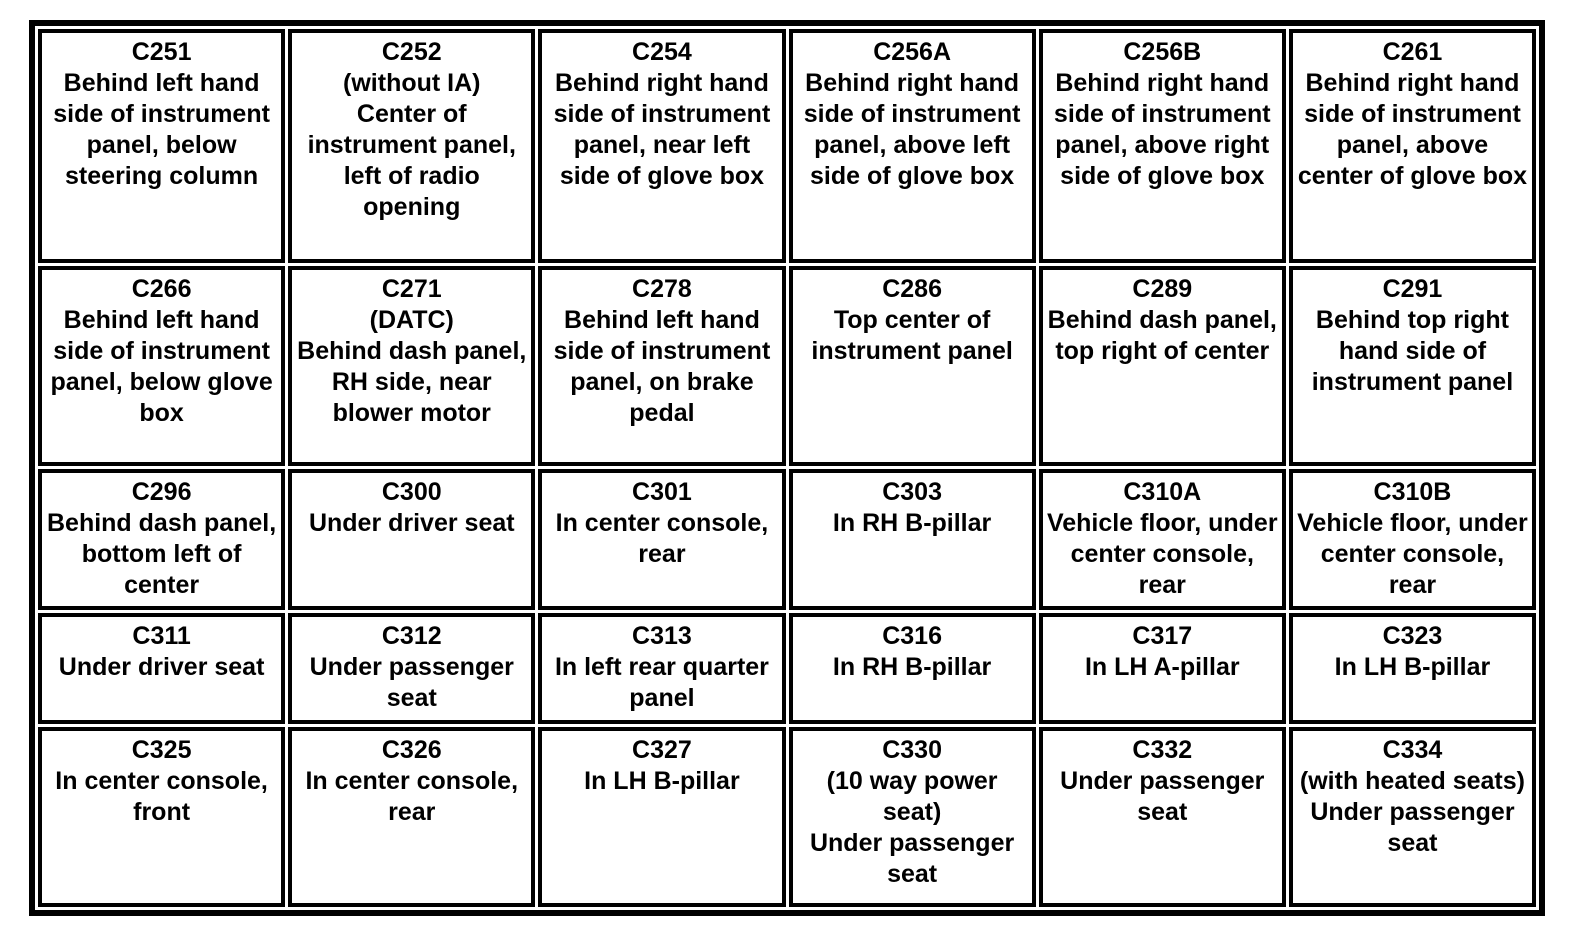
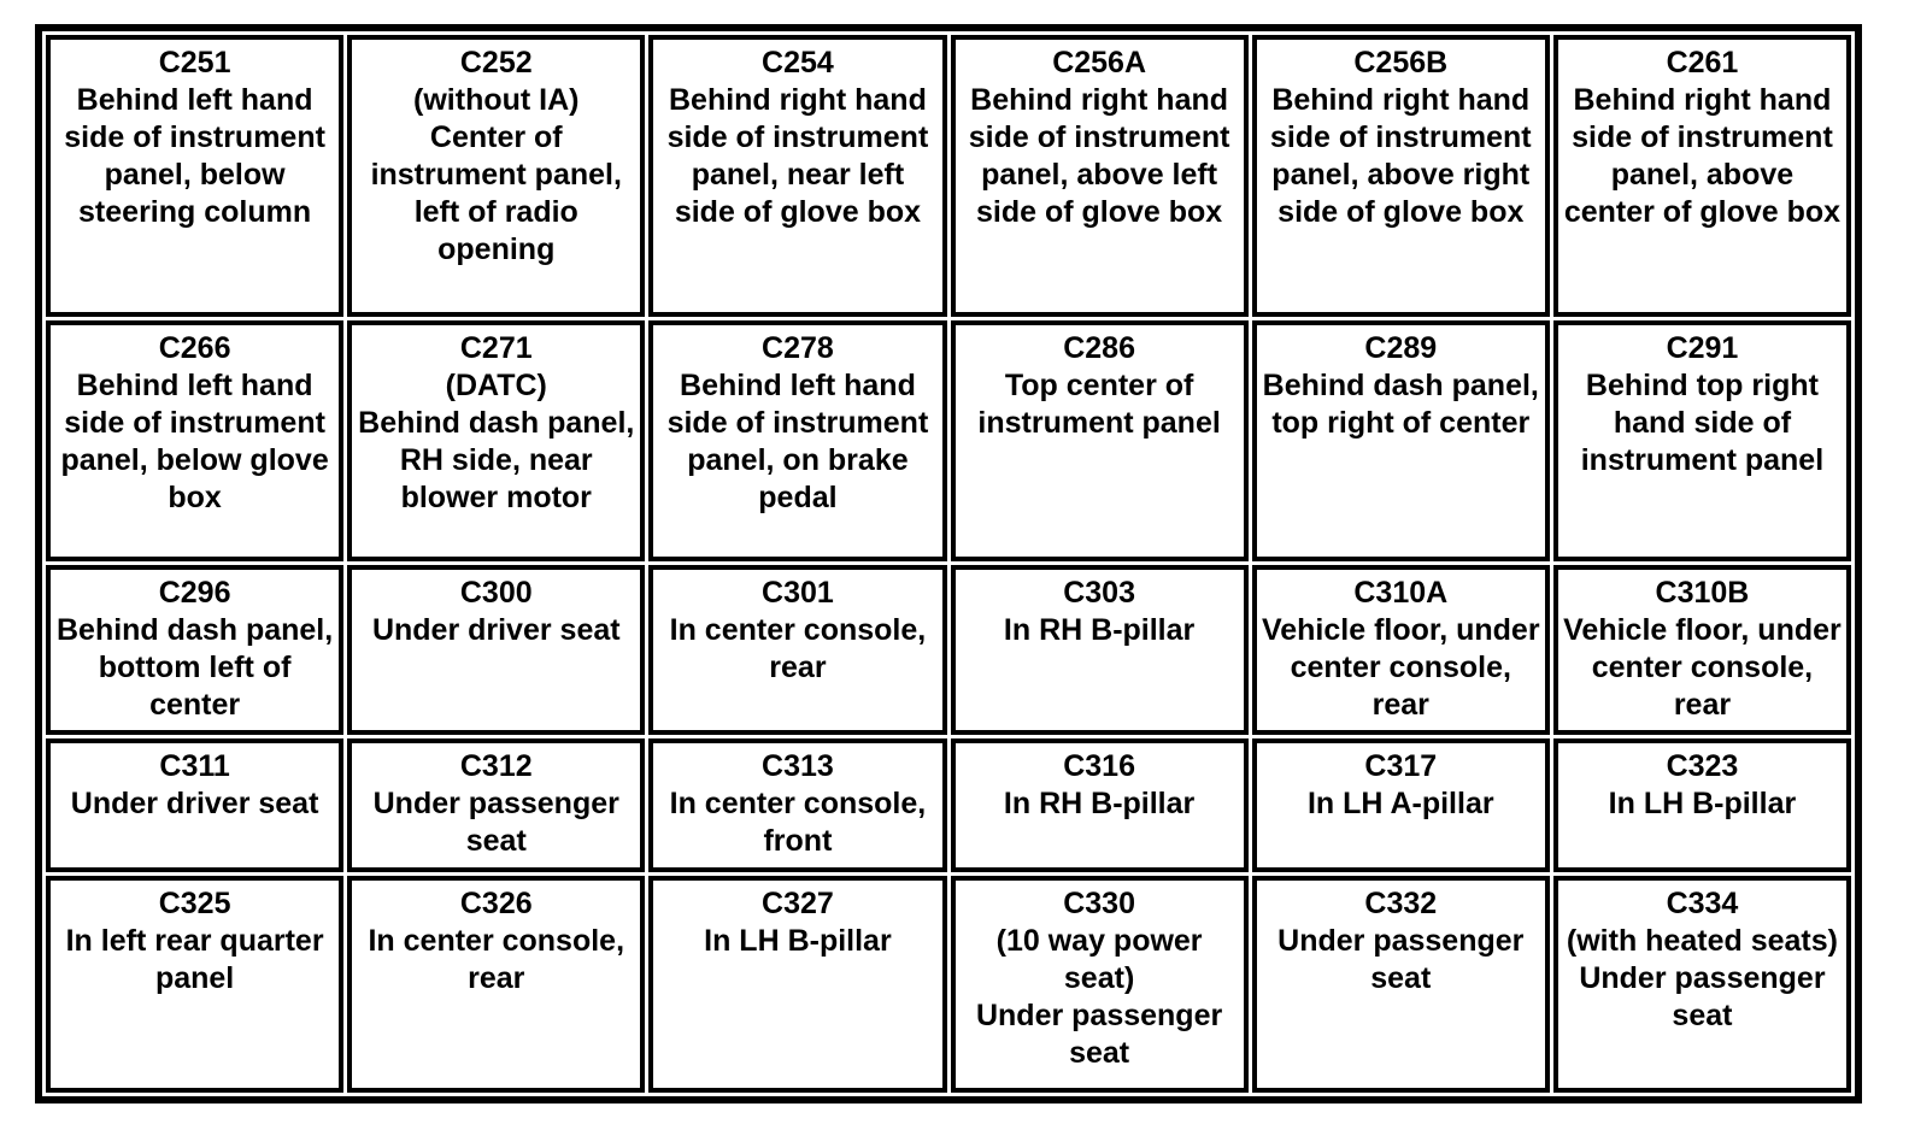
  C251
  Behind left hand side of instrument panel, below steering column
  C252
  (without IA)
  Center of instrument panel, left of radio opening
  C254
  Behind right hand side of instrument panel, near left side of glove box
  C256A
  Behind right hand side of instrument panel, above left side of glove box
  C256B
  Behind right hand side of instrument panel, above right side of glove box
  C261
  Behind right hand side of instrument panel, above center of glove box
  C266
  Behind left hand side of instrument panel, below glove box
  C271
  (DATC)
  Behind dash panel, RH side, near blower motor
  C278
  Behind left hand side of instrument panel, on brake pedal
  C286
  Top center of instrument panel
  C289
  Behind dash panel, top right of center
  C291
  Behind top right hand side of instrument panel
  C296
  Behind dash panel, bottom left of center
  C300
  Under driver seat
  C301
  In center console, rear
  C303
  In RH B-pillar
  C310A
  Vehicle floor, under center console, rear
  C310B
  Vehicle floor, under center console, rear
  C311
  Under driver seat
  C312
  Under passenger seat
  C313
- In left rear quarter panel
+ In center console, front
  C316
  In RH B-pillar
  C317
  In LH A-pillar
  C323
  In LH B-pillar
  C325
- In center console, front
+ In left rear quarter panel
  C326
  In center console, rear
  C327
  In LH B-pillar
  C330
  (10 way power seat)
  Under passenger seat
  C332
  Under passenger seat
  C334
  (with heated seats)
  Under passenger seat
